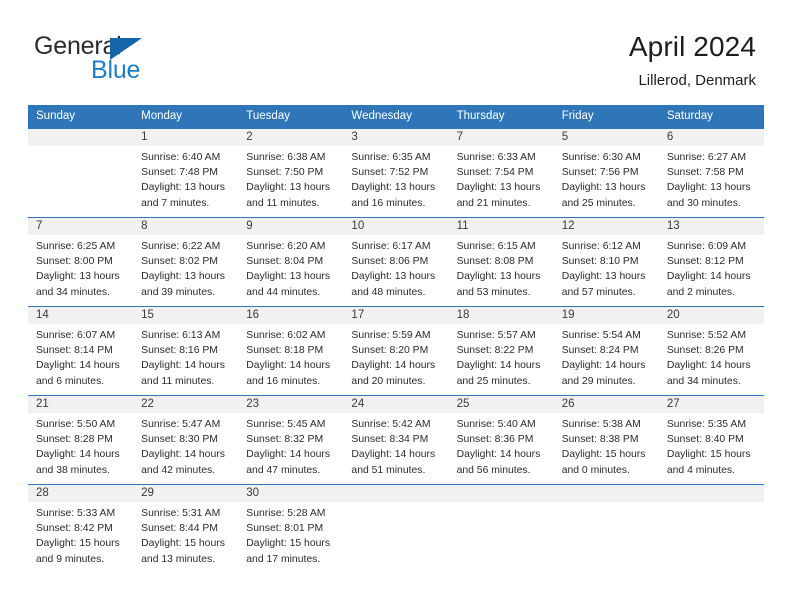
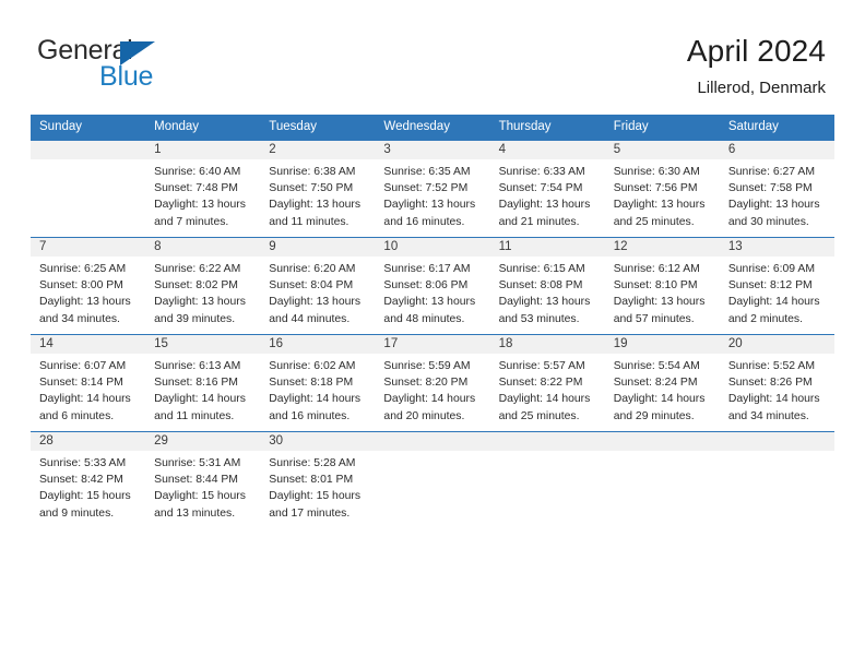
  General
  Blue
  April 2024
  Lillerod, Denmark
  Sunday	Monday	Tuesday	Wednesday	Thursday	Friday	Saturday
- 	1Sunrise: 6:40 AMSunset: 7:48 PMDaylight: 13 hoursand 7 minutes.	2Sunrise: 6:38 AMSunset: 7:50 PMDaylight: 13 hoursand 11 minutes.	3Sunrise: 6:35 AMSunset: 7:52 PMDaylight: 13 hoursand 16 minutes.	7Sunrise: 6:33 AMSunset: 7:54 PMDaylight: 13 hoursand 21 minutes.	5Sunrise: 6:30 AMSunset: 7:56 PMDaylight: 13 hoursand 25 minutes.	6Sunrise: 6:27 AMSunset: 7:58 PMDaylight: 13 hoursand 30 minutes.
+ 	1Sunrise: 6:40 AMSunset: 7:48 PMDaylight: 13 hoursand 7 minutes.	2Sunrise: 6:38 AMSunset: 7:50 PMDaylight: 13 hoursand 11 minutes.	3Sunrise: 6:35 AMSunset: 7:52 PMDaylight: 13 hoursand 16 minutes.	4Sunrise: 6:33 AMSunset: 7:54 PMDaylight: 13 hoursand 21 minutes.	5Sunrise: 6:30 AMSunset: 7:56 PMDaylight: 13 hoursand 25 minutes.	6Sunrise: 6:27 AMSunset: 7:58 PMDaylight: 13 hoursand 30 minutes.
  7Sunrise: 6:25 AMSunset: 8:00 PMDaylight: 13 hoursand 34 minutes.	8Sunrise: 6:22 AMSunset: 8:02 PMDaylight: 13 hoursand 39 minutes.	9Sunrise: 6:20 AMSunset: 8:04 PMDaylight: 13 hoursand 44 minutes.	10Sunrise: 6:17 AMSunset: 8:06 PMDaylight: 13 hoursand 48 minutes.	11Sunrise: 6:15 AMSunset: 8:08 PMDaylight: 13 hoursand 53 minutes.	12Sunrise: 6:12 AMSunset: 8:10 PMDaylight: 13 hoursand 57 minutes.	13Sunrise: 6:09 AMSunset: 8:12 PMDaylight: 14 hoursand 2 minutes.
  14Sunrise: 6:07 AMSunset: 8:14 PMDaylight: 14 hoursand 6 minutes.	15Sunrise: 6:13 AMSunset: 8:16 PMDaylight: 14 hoursand 11 minutes.	16Sunrise: 6:02 AMSunset: 8:18 PMDaylight: 14 hoursand 16 minutes.	17Sunrise: 5:59 AMSunset: 8:20 PMDaylight: 14 hoursand 20 minutes.	18Sunrise: 5:57 AMSunset: 8:22 PMDaylight: 14 hoursand 25 minutes.	19Sunrise: 5:54 AMSunset: 8:24 PMDaylight: 14 hoursand 29 minutes.	20Sunrise: 5:52 AMSunset: 8:26 PMDaylight: 14 hoursand 34 minutes.
- 21Sunrise: 5:50 AMSunset: 8:28 PMDaylight: 14 hoursand 38 minutes.	22Sunrise: 5:47 AMSunset: 8:30 PMDaylight: 14 hoursand 42 minutes.	23Sunrise: 5:45 AMSunset: 8:32 PMDaylight: 14 hoursand 47 minutes.	24Sunrise: 5:42 AMSunset: 8:34 PMDaylight: 14 hoursand 51 minutes.	25Sunrise: 5:40 AMSunset: 8:36 PMDaylight: 14 hoursand 56 minutes.	26Sunrise: 5:38 AMSunset: 8:38 PMDaylight: 15 hoursand 0 minutes.	27Sunrise: 5:35 AMSunset: 8:40 PMDaylight: 15 hoursand 4 minutes.
  28Sunrise: 5:33 AMSunset: 8:42 PMDaylight: 15 hoursand 9 minutes.	29Sunrise: 5:31 AMSunset: 8:44 PMDaylight: 15 hoursand 13 minutes.	30Sunrise: 5:28 AMSunset: 8:01 PMDaylight: 15 hoursand 17 minutes.
